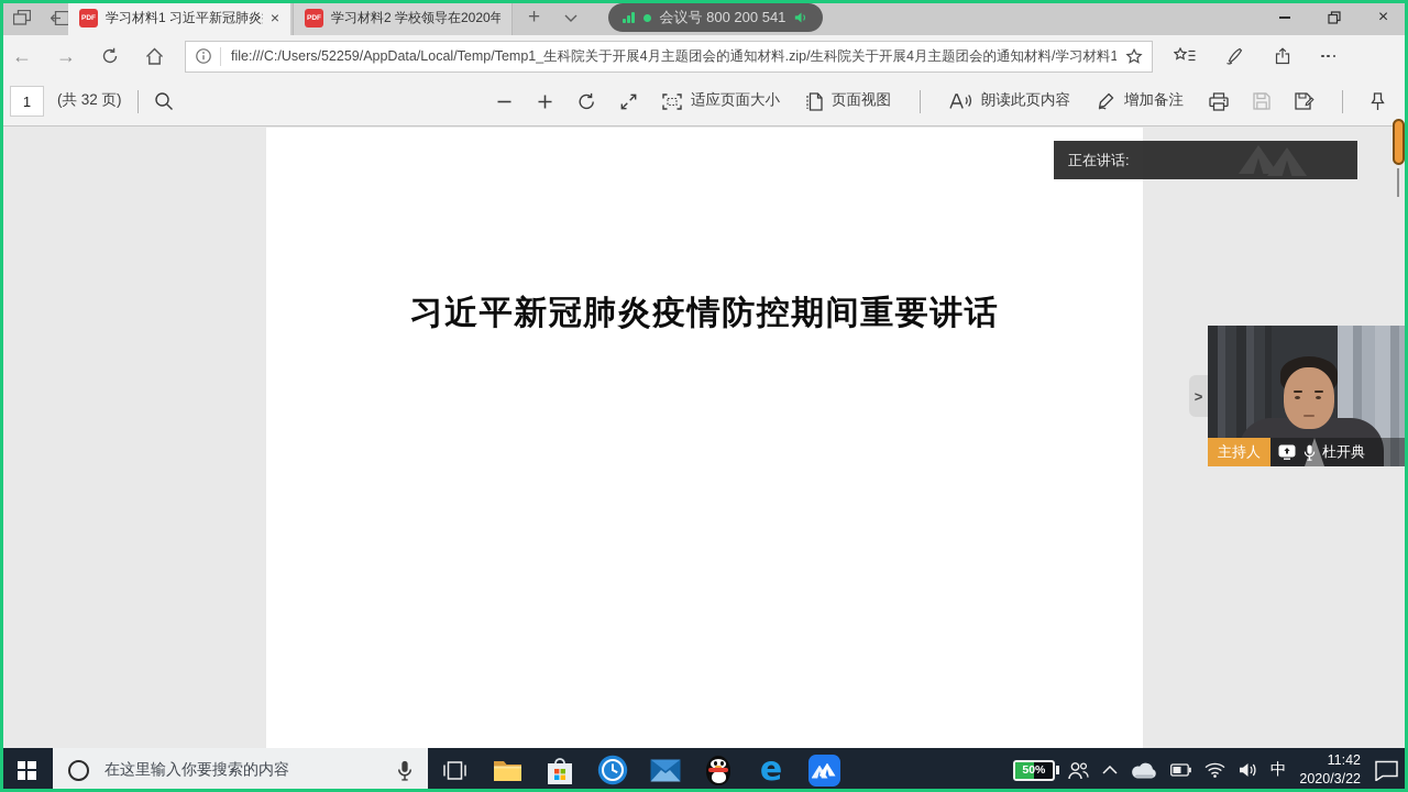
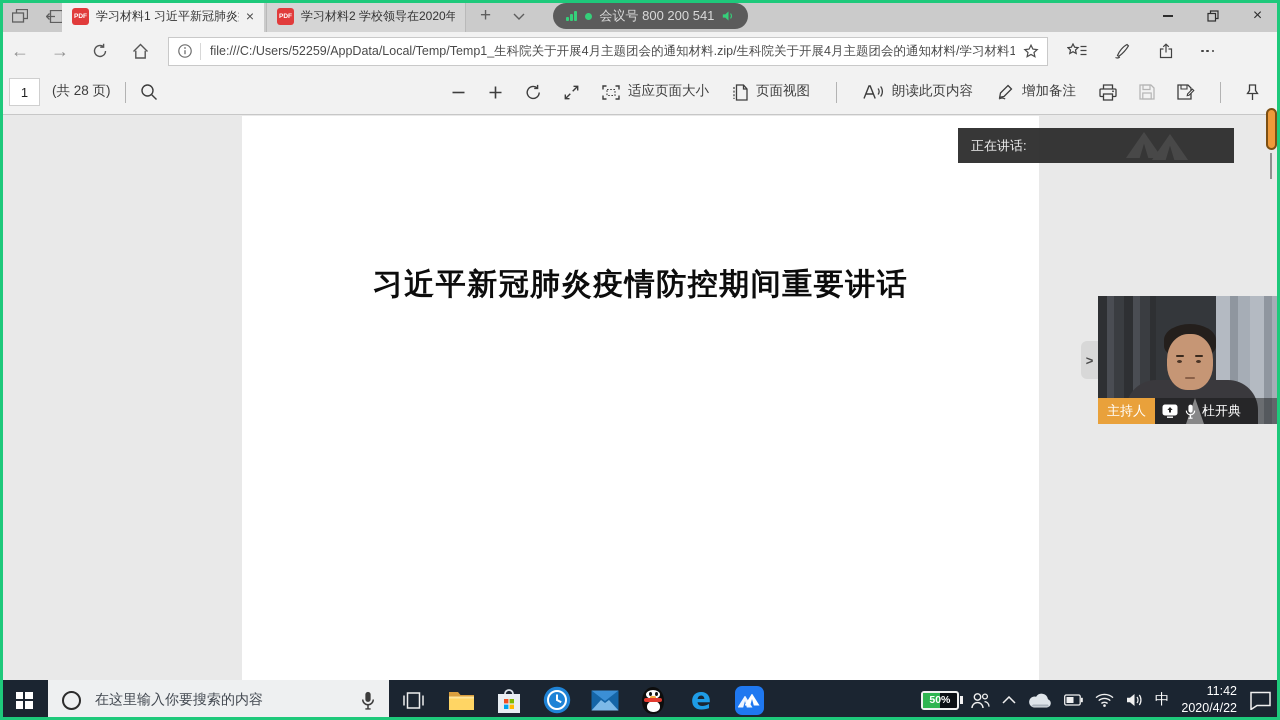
  学习材料1 习近平新冠肺炎
  ×
  学习材料2 学校领导在2020年
  +
  ×
  会议号 800 200 541
  ←
  →
  file:///C:/Users/52259/AppData/Local/Temp/Temp1_生科院关于开展4月主题团会的通知材料.zip/生科院关于开展4月主题团会的通知材料/学习材料1
  1
- (共 32 页)
+ (共 28 页)
  适应页面大小
  页面视图
  朗读此页内容
  增加备注
  习近平新冠肺炎疫情防控期间重要讲话
  正在讲话:
  >
  主持人
  杜开典
  在这里输入你要搜索的内容
  e
  50%
  中
  11:42
- 2020/3/22
+ 2020/4/22
